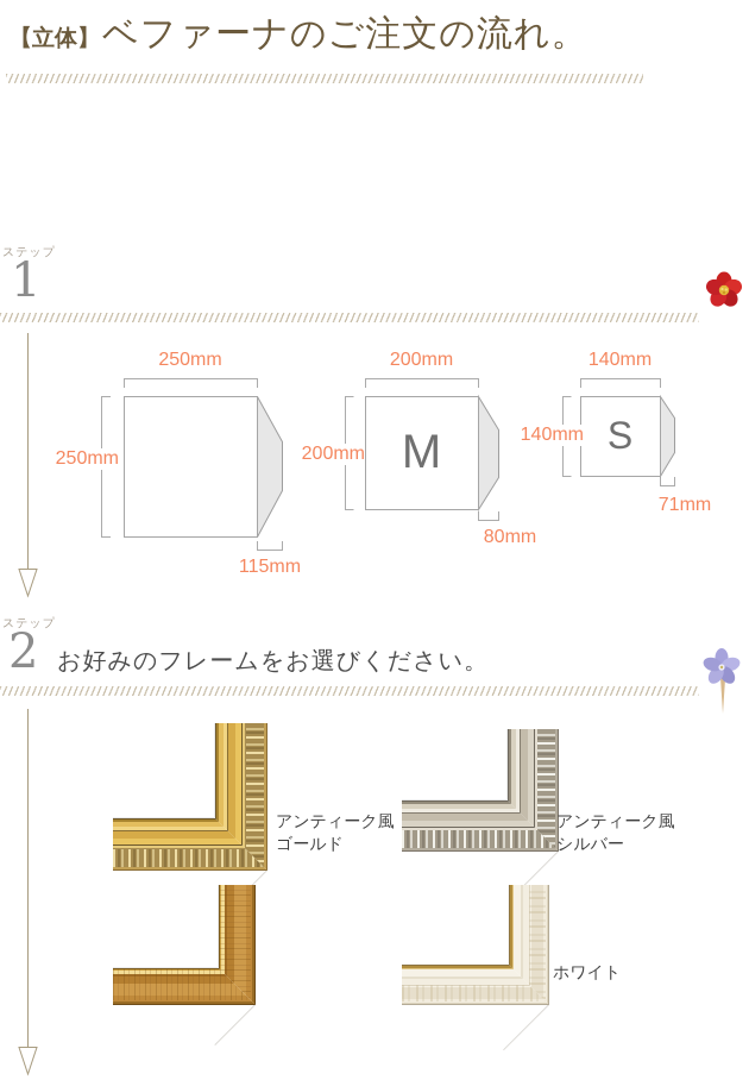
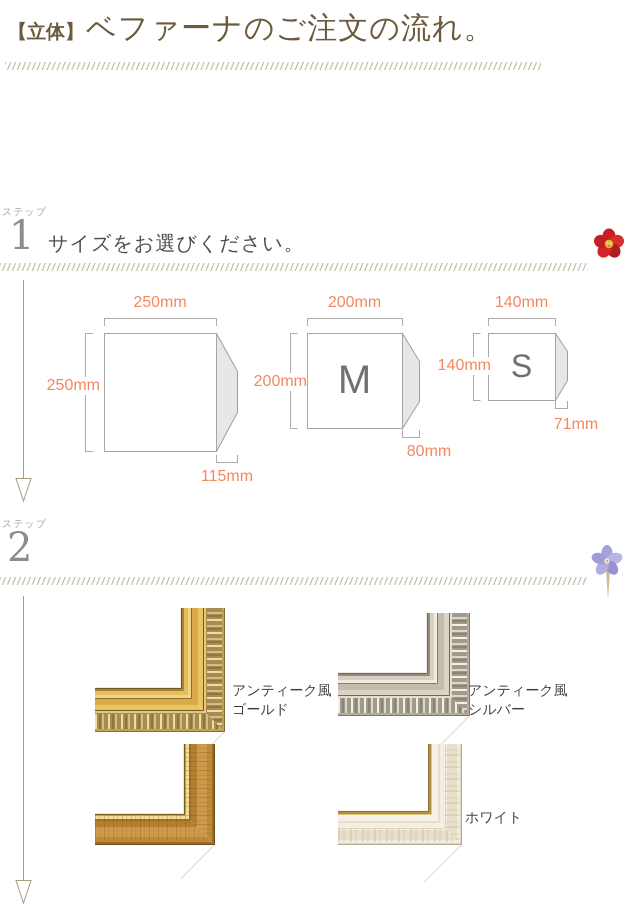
  【立体】
  ベファーナのご注文の流れ。
  ステップ
  1
+ サイズをお選びください。
  250mm
  250mm
  115mm
  200mm
  200mm
  80mm
  M
  140mm
  140mm
  71mm
  S
  ステップ
  2
- お好みのフレームをお選びください。
  アンティーク風
  ゴールド
  アンティーク風
  シルバー
  ホワイト
